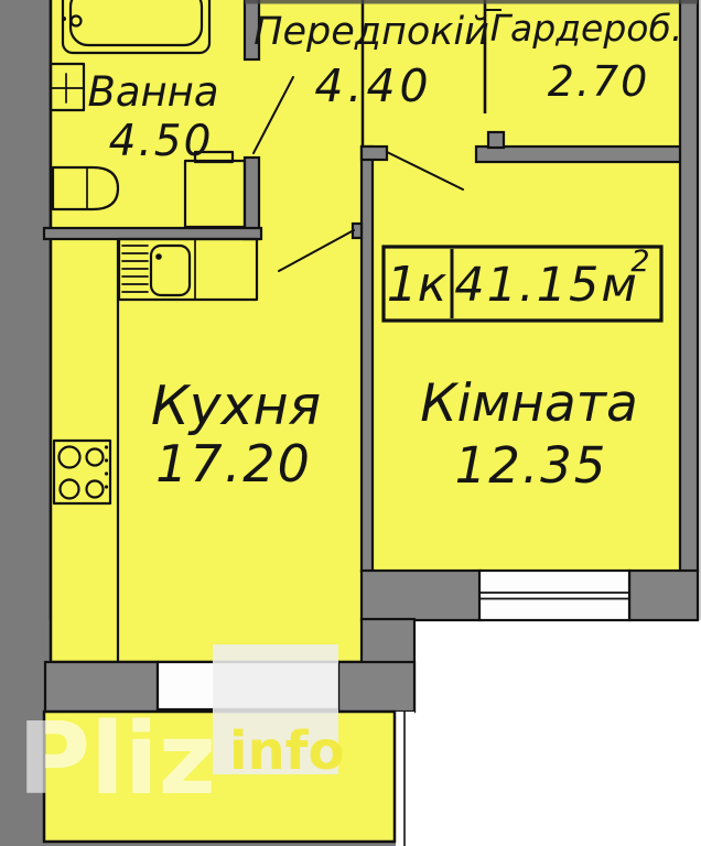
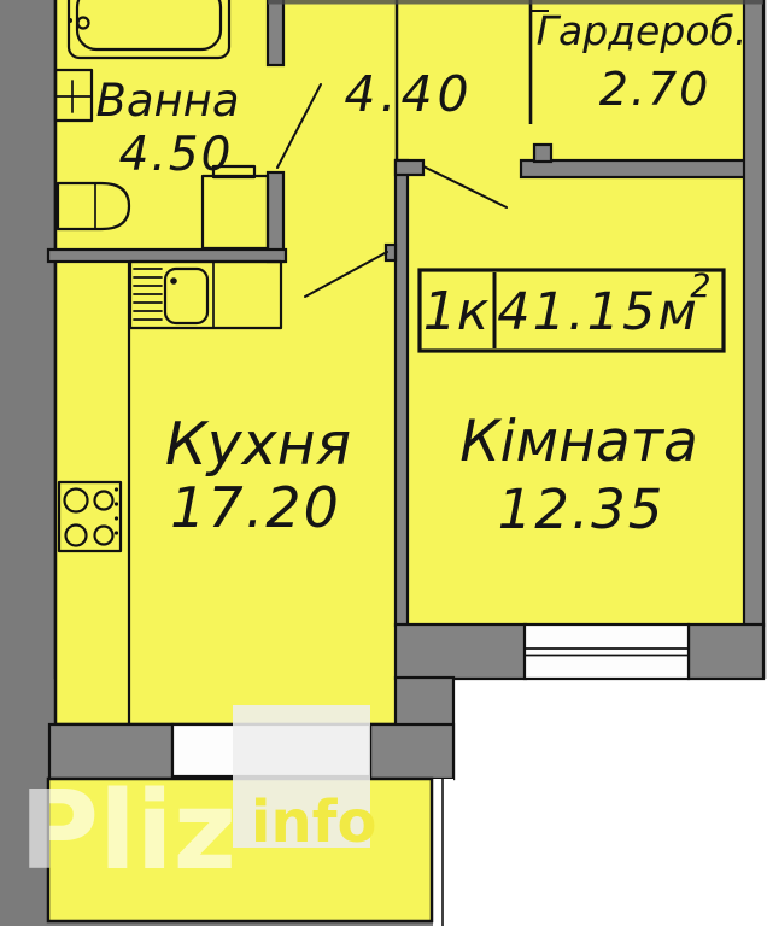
  1к
  41.15м
  2
- Передпокій
  4.40
  Гардероб.
  2.70
  Ванна
  4.50
  Кухня
  17.20
  Кімната
  12.35
  Pliz
  info
